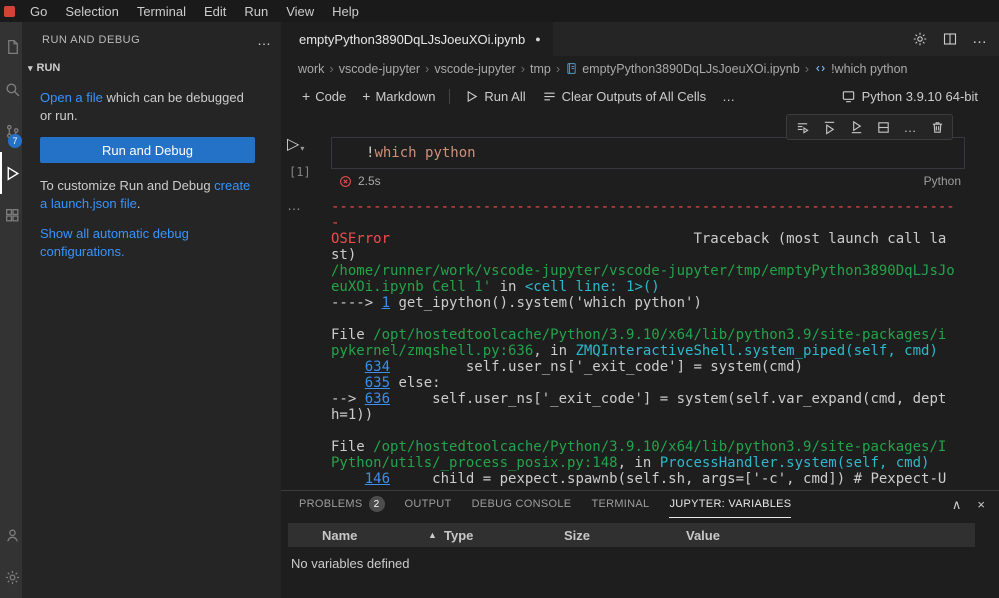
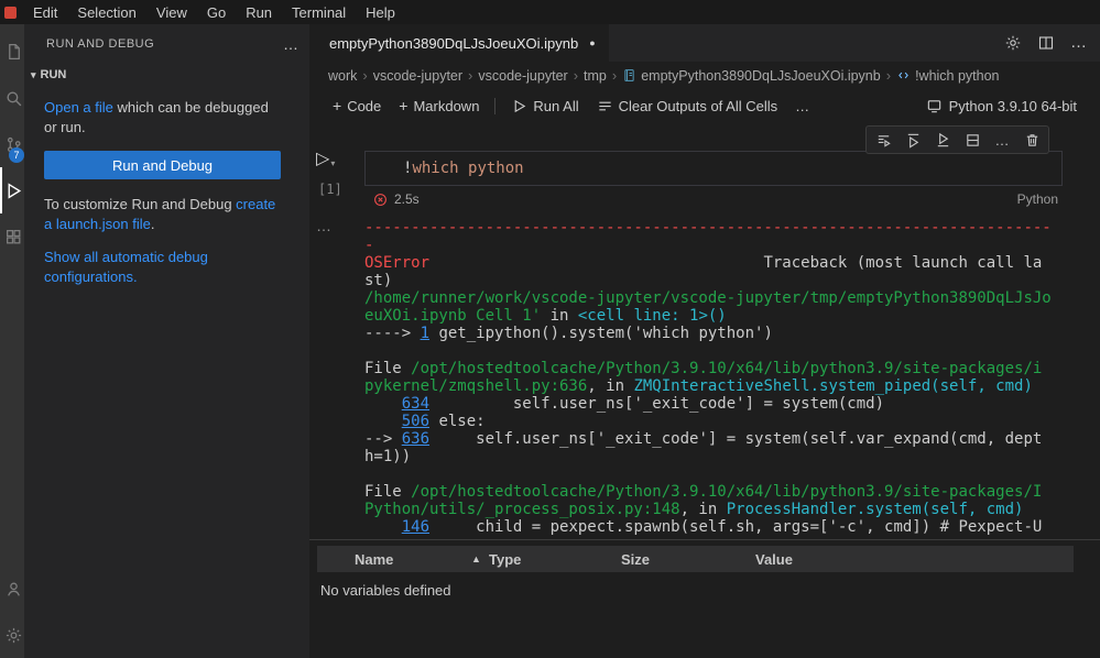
- Go
+ Edit
  Selection
- Terminal
+ View
- Edit
+ Go
  Run
- View
+ Terminal
  Help
  7
  RUN AND DEBUG
  …
  ▾
  RUN
  Open a file which can be debugged or run.
  Run and Debug
  To customize Run and Debug create a launch.json file.
  Show all automatic debug configurations.
  emptyPython3890DqLJsJoeuXOi.ipynb
  ●
  …
  work
  ›
  vscode-jupyter
  ›
  vscode-jupyter
  ›
  tmp
  ›
  emptyPython3890DqLJsJoeuXOi.ipynb
  ›
  !which python
  +
  Code
  +
  Markdown
  Run All
  Clear Outputs of All Cells
  …
  Python 3.9.10 64-bit
  …
  ▷
  ▾
  [1]
  !which python
  2.5s
  Python
  …
  ---------------------------------------------------------------------------
  OSError Traceback (most launch call last)
  /home/runner/work/vscode-jupyter/vscode-jupyter/tmp/emptyPython3890DqLJsJoeuXOi.ipynb Cell 1' in <cell line: 1>()
  ----> 1 get_ipython().system('which python')
  File /opt/hostedtoolcache/Python/3.9.10/x64/lib/python3.9/site-packages/ipykernel/zmqshell.py:636, in ZMQInteractiveShell.system_piped(self, cmd) 634 self.user_ns['_exit_code'] = system(cmd)
- 635 else:
+ 506 else:
  --> 636 self.user_ns['_exit_code'] = system(self.var_expand(cmd, depth=1))
  File /opt/hostedtoolcache/Python/3.9.10/x64/lib/python3.9/site-packages/IPython/utils/_process_posix.py:148, in ProcessHandler.system(self, cmd) 146 child = pexpect.spawnb(self.sh, args=['-c', cmd]) # Pexpect-U
- PROBLEMS
- 2
- OUTPUT
- DEBUG CONSOLE
- TERMINAL
- JUPYTER: VARIABLES
- ∧
- ×
  Name
  ▲
  Type
  Size
  Value
  No variables defined
